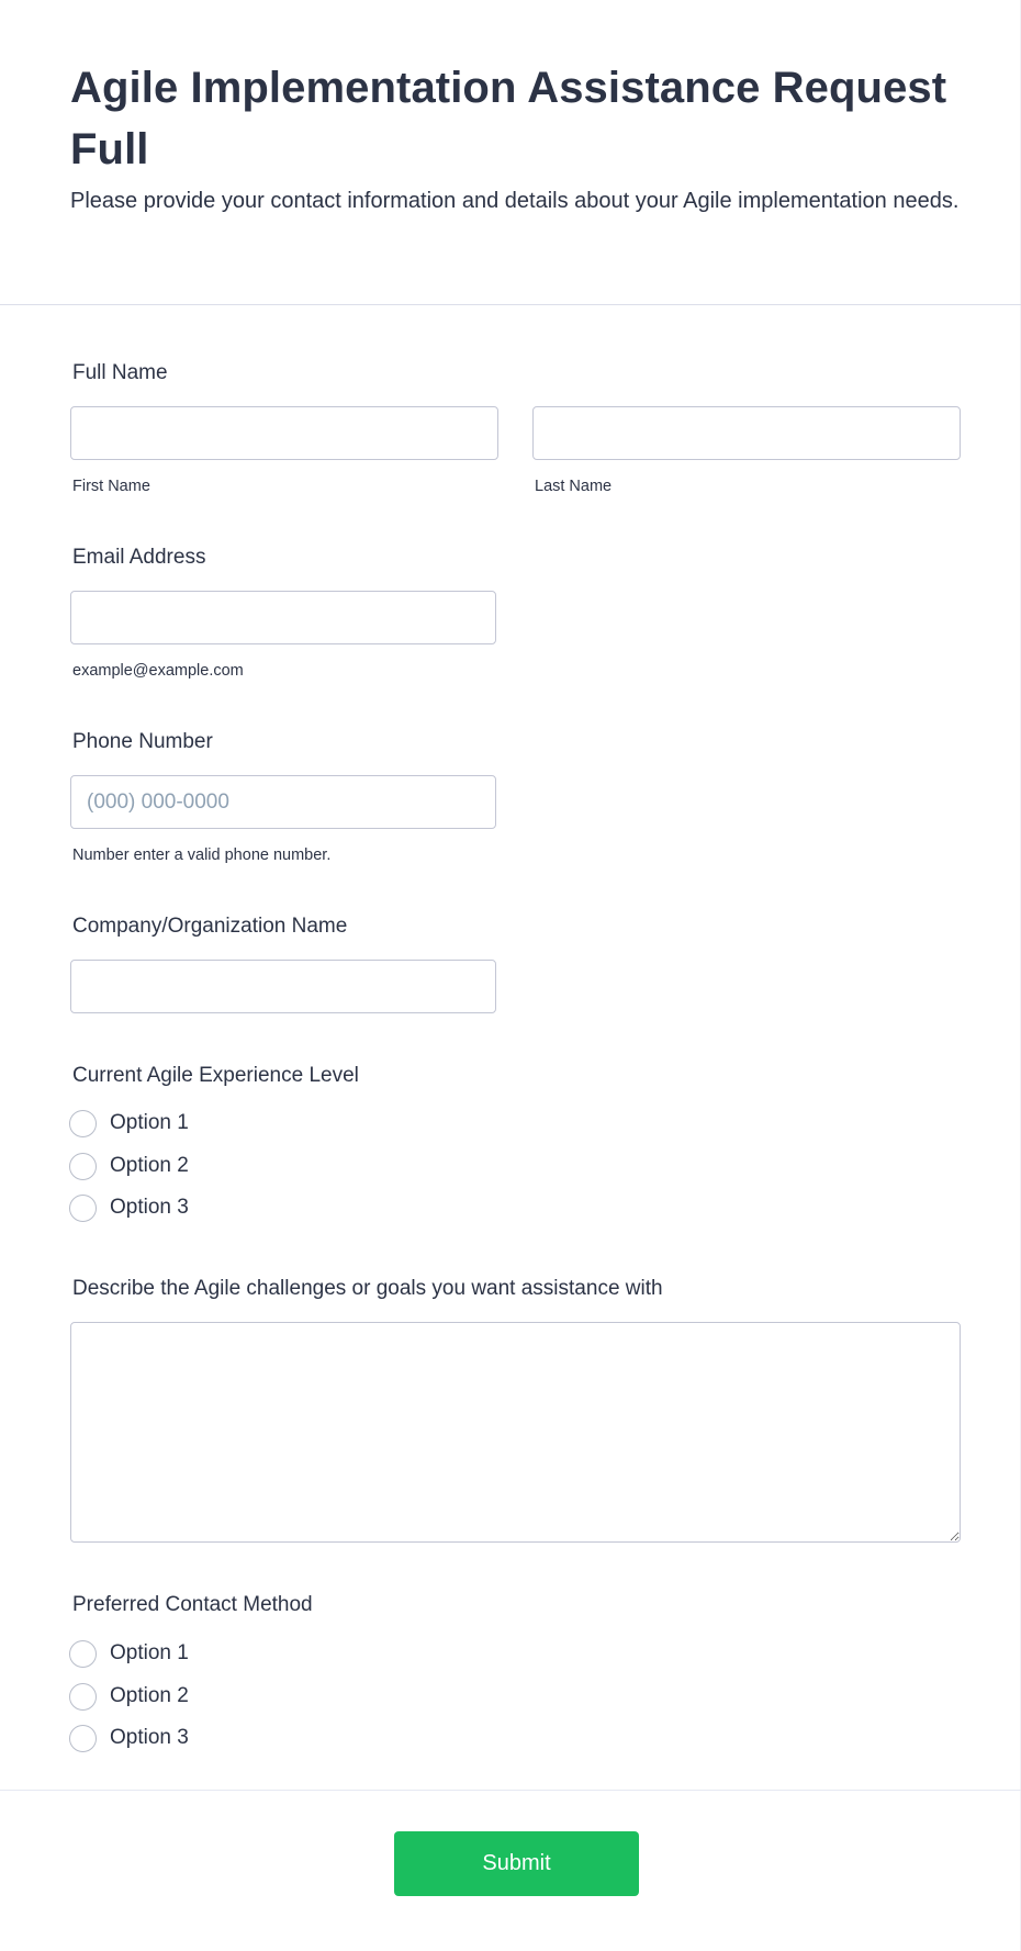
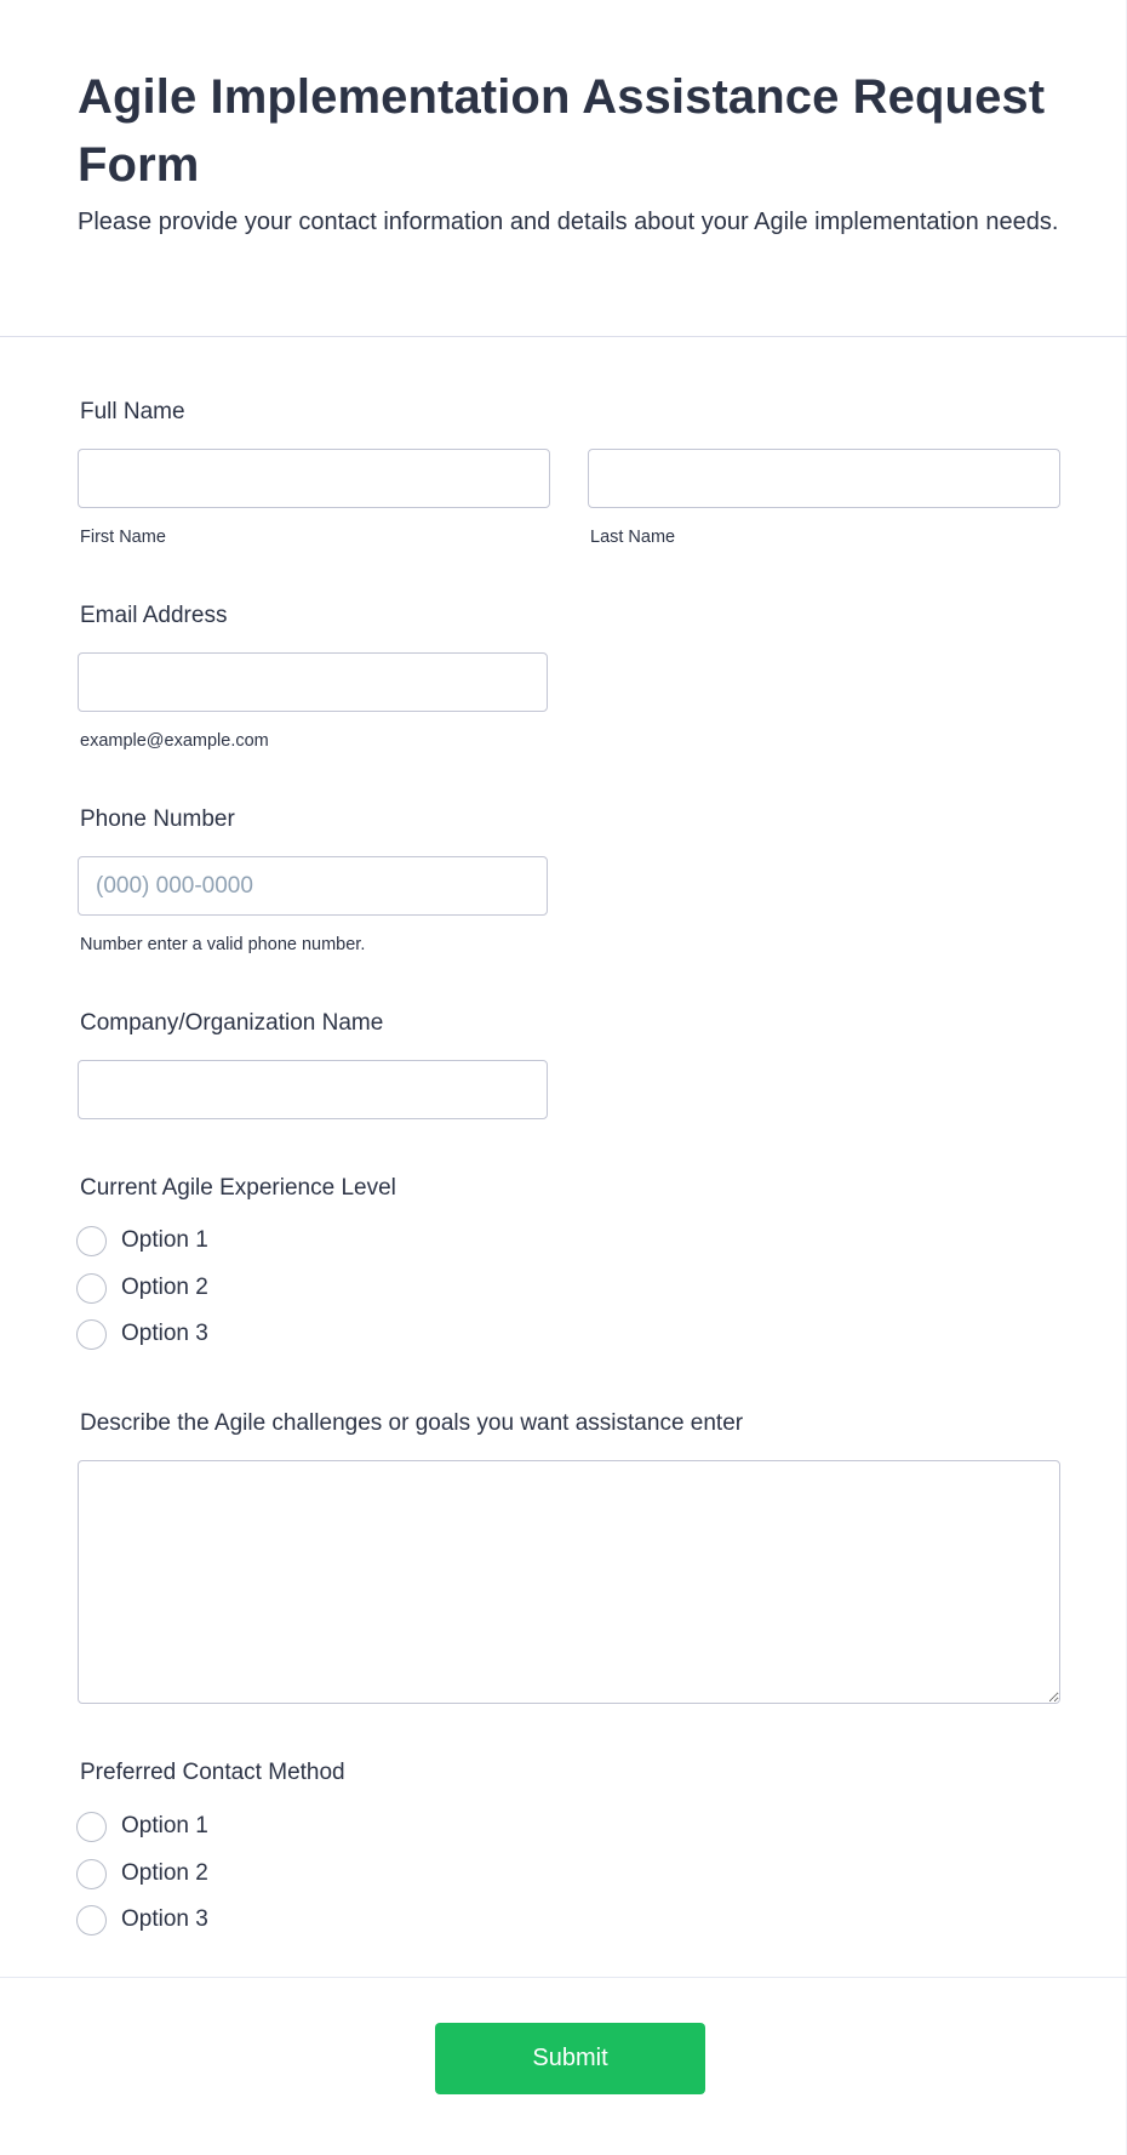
- Agile Implementation Assistance Request Full
+ Agile Implementation Assistance Request Form
  Please provide your contact information and details about your Agile implementation needs.
  Full Name
  First Name
  Last Name
  Email Address
  example@example.com
  Phone Number
  (000) 000-0000
  Number enter a valid phone number.
  Company/Organization Name
  Current Agile Experience Level
  Option 1
  Option 2
  Option 3
- Describe the Agile challenges or goals you want assistance with
+ Describe the Agile challenges or goals you want assistance enter
  Preferred Contact Method
  Option 1
  Option 2
  Option 3
  Submit
